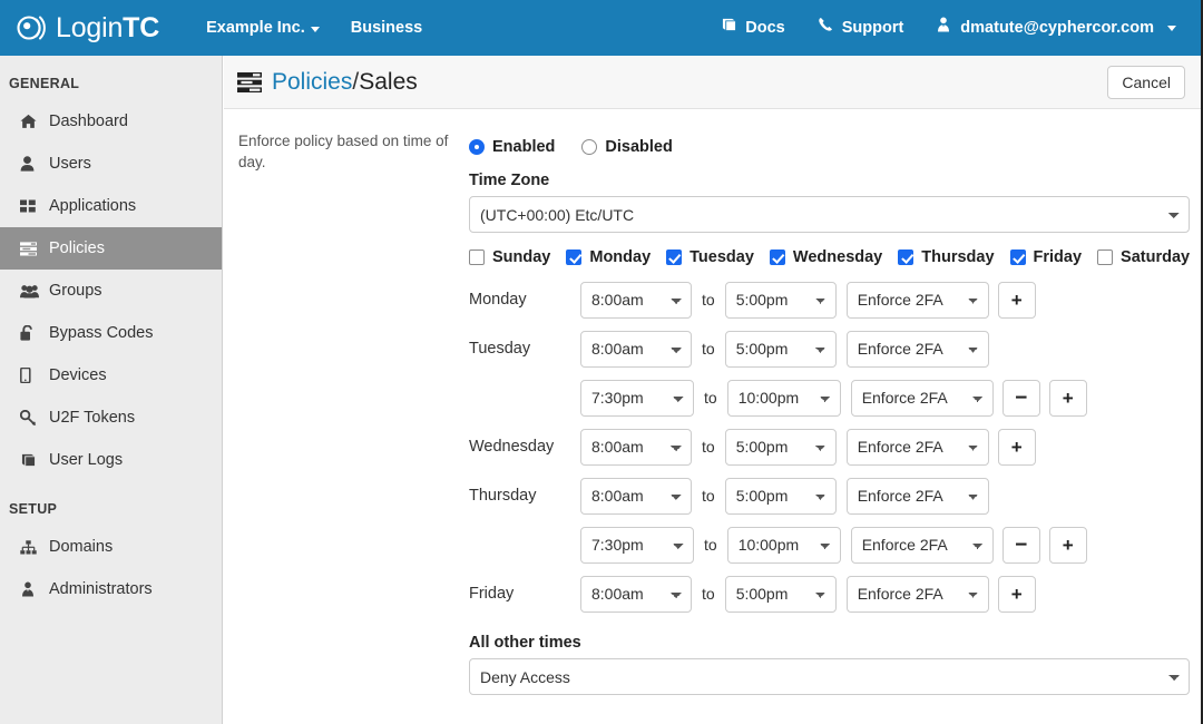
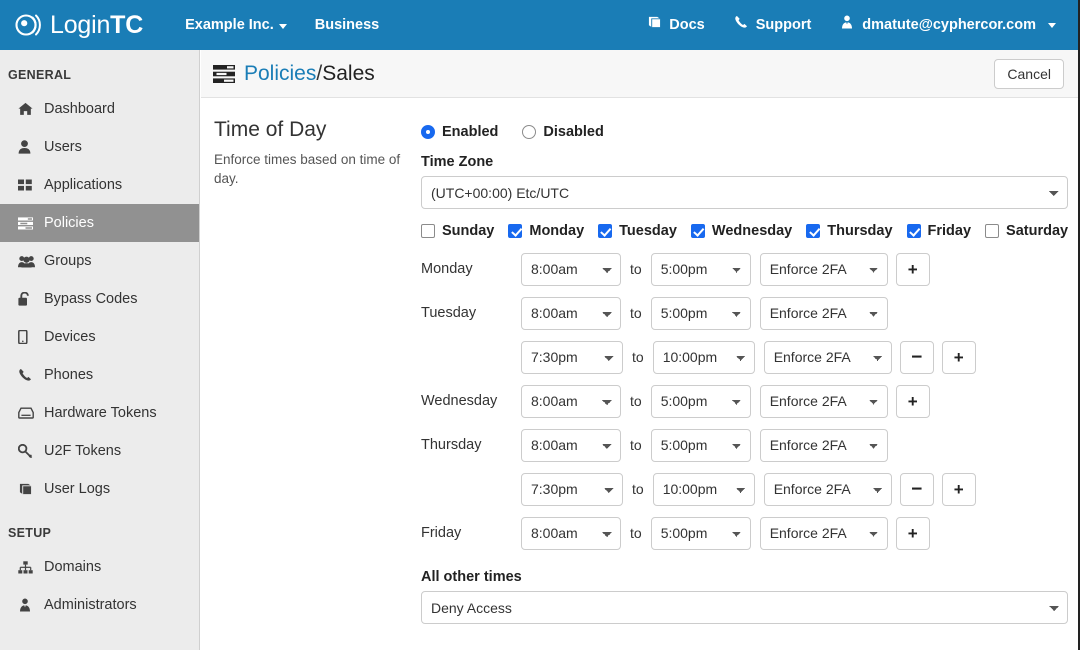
  LoginTC
  Example Inc.
  Business
  Docs
  Support
  dmatute@cyphercor.com
  GENERAL
  Dashboard
  Users
  Applications
  Policies
  Groups
  Bypass Codes
  Devices
+ Phones
+ Hardware Tokens
  U2F Tokens
  User Logs
  SETUP
  Domains
  Administrators
  Policies/Sales
  Cancel
+ Time of Day
- Enforce policy based on time of day.
+ Enforce times based on time of day.
  Enabled
  Disabled
  Time Zone
  (UTC+00:00) Etc/UTC
  Sunday
  Monday
  Tuesday
  Wednesday
  Thursday
  Friday
  Saturday
  Monday
  8:00am
  to
  5:00pm
  Enforce 2FA
  +
  Tuesday
  8:00am
  to
  5:00pm
  Enforce 2FA
  7:30pm
  to
  10:00pm
  Enforce 2FA
  −
  +
  Wednesday
  8:00am
  to
  5:00pm
  Enforce 2FA
  +
  Thursday
  8:00am
  to
  5:00pm
  Enforce 2FA
  7:30pm
  to
  10:00pm
  Enforce 2FA
  −
  +
  Friday
  8:00am
  to
  5:00pm
  Enforce 2FA
  +
  All other times
  Deny Access
